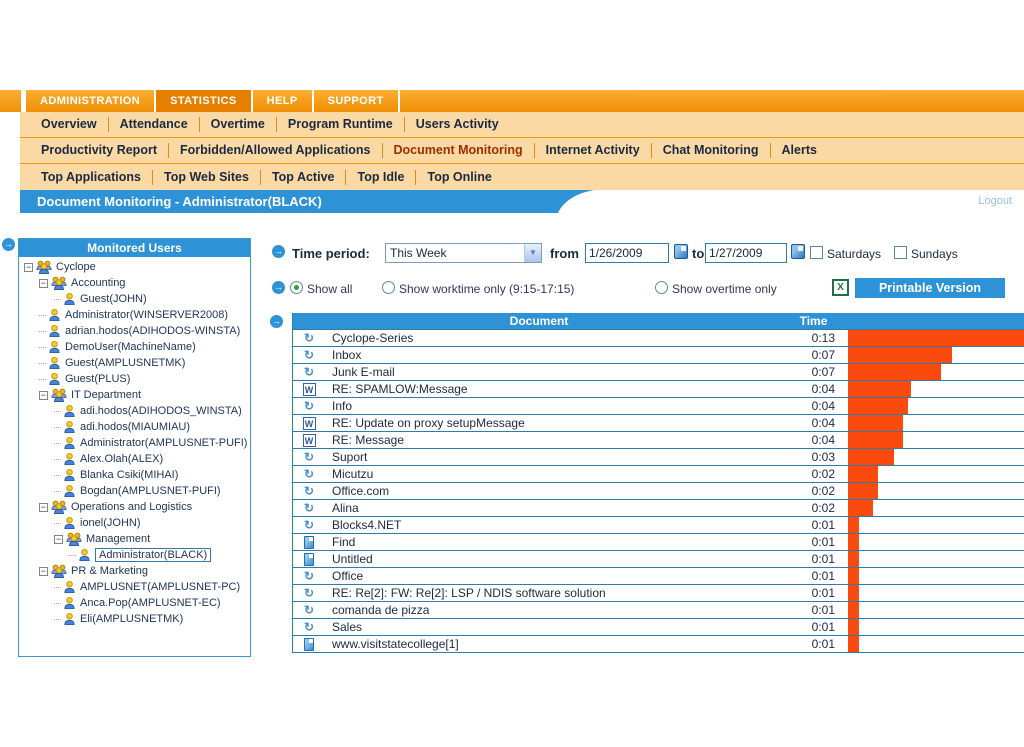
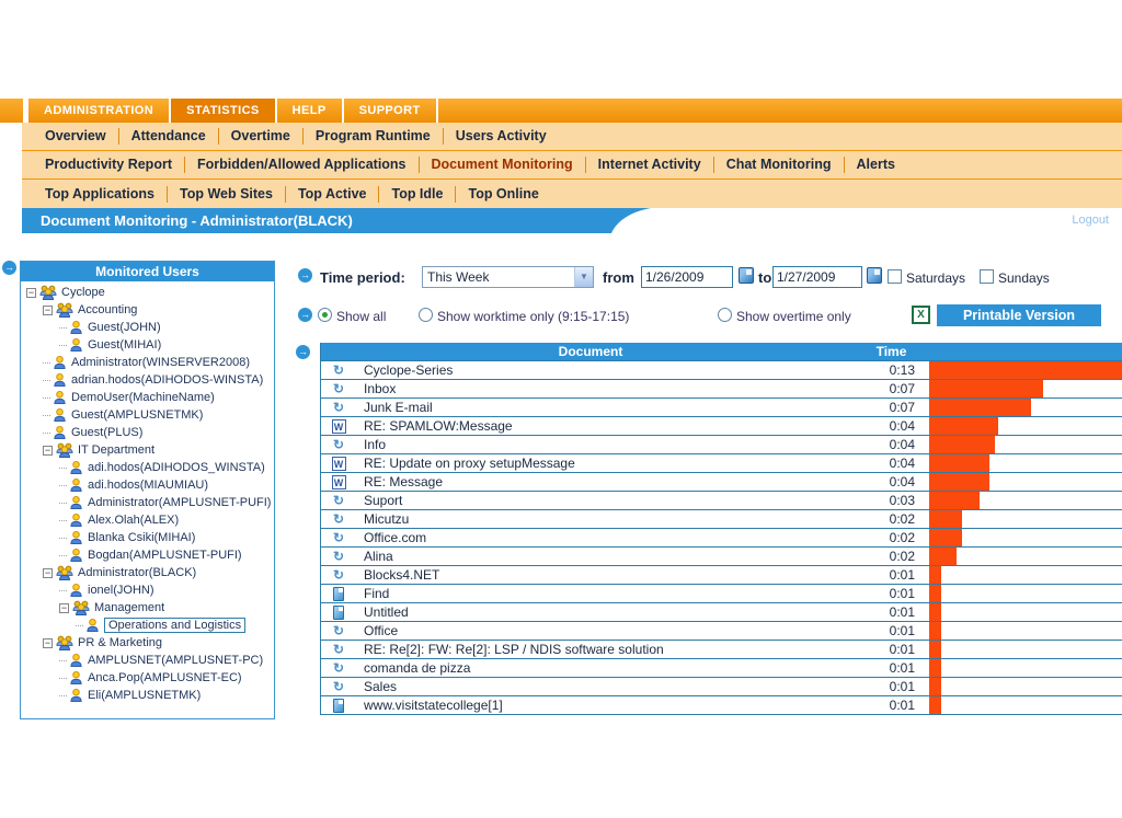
  ADMINISTRATION
  STATISTICS
  HELP
  SUPPORT
  Overview
  Attendance
  Overtime
  Program Runtime
  Users Activity
  Productivity Report
  Forbidden/Allowed Applications
  Document Monitoring
  Internet Activity
  Chat Monitoring
  Alerts
  Top Applications
  Top Web Sites
  Top Active
  Top Idle
  Top Online
  Document Monitoring - Administrator(BLACK)
  Logout
  →
  →
  →
  →
  Monitored Users
  −
  Cyclope
  −
  Accounting
  Guest(JOHN)
+ Guest(MIHAI)
  Administrator(WINSERVER2008)
  adrian.hodos(ADIHODOS-WINSTA)
  DemoUser(MachineName)
  Guest(AMPLUSNETMK)
  Guest(PLUS)
  −
  IT Department
  adi.hodos(ADIHODOS_WINSTA)
  adi.hodos(MIAUMIAU)
  Administrator(AMPLUSNET-PUFI)
  Alex.Olah(ALEX)
  Blanka Csiki(MIHAI)
  Bogdan(AMPLUSNET-PUFI)
  −
- Operations and Logistics
+ Administrator(BLACK)
  ionel(JOHN)
  −
  Management
- Administrator(BLACK)
+ Operations and Logistics
  −
  PR & Marketing
  AMPLUSNET(AMPLUSNET-PC)
  Anca.Pop(AMPLUSNET-EC)
  Eli(AMPLUSNETMK)
  Time period:
  This Week
  ▼
  from
  1/26/2009
  to
  1/27/2009
  Saturdays
  Sundays
  X
  Printable Version
  Show all
  Show worktime only (9:15-17:15)
  Show overtime only
  Document
  Time
  ↻
  Cyclope-Series
  0:13
  ↻
  Inbox
  0:07
  ↻
  Junk E-mail
  0:07
  W
  RE: SPAMLOW:Message
  0:04
  ↻
  Info
  0:04
  W
  RE: Update on proxy setupMessage
  0:04
  W
  RE: Message
  0:04
  ↻
  Suport
  0:03
  ↻
  Micutzu
  0:02
  ↻
  Office.com
  0:02
  ↻
  Alina
  0:02
  ↻
  Blocks4.NET
  0:01
  Find
  0:01
  Untitled
  0:01
  ↻
  Office
  0:01
  ↻
  RE: Re[2]: FW: Re[2]: LSP / NDIS software solution
  0:01
  ↻
  comanda de pizza
  0:01
  ↻
  Sales
  0:01
  www.visitstatecollege[1]
  0:01
